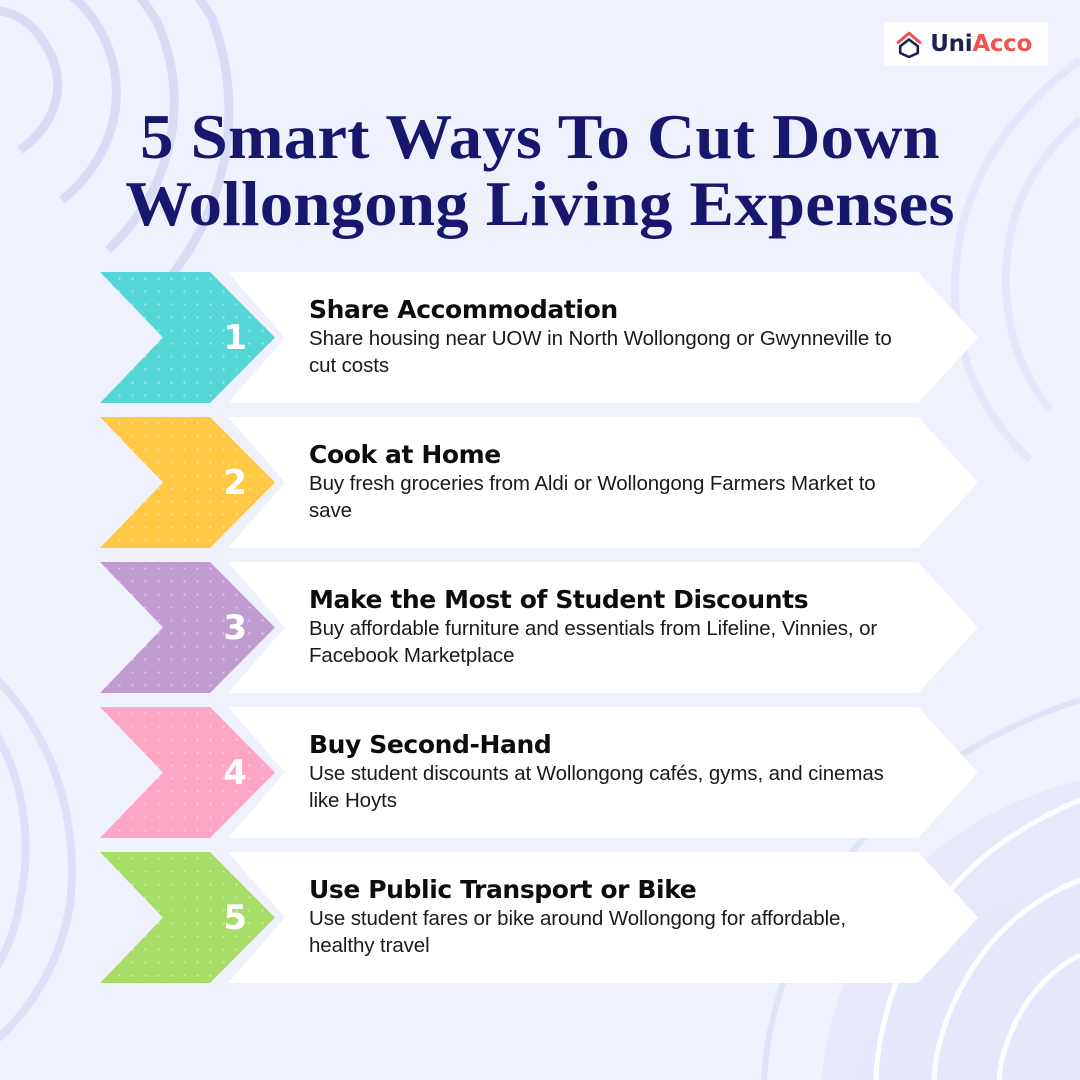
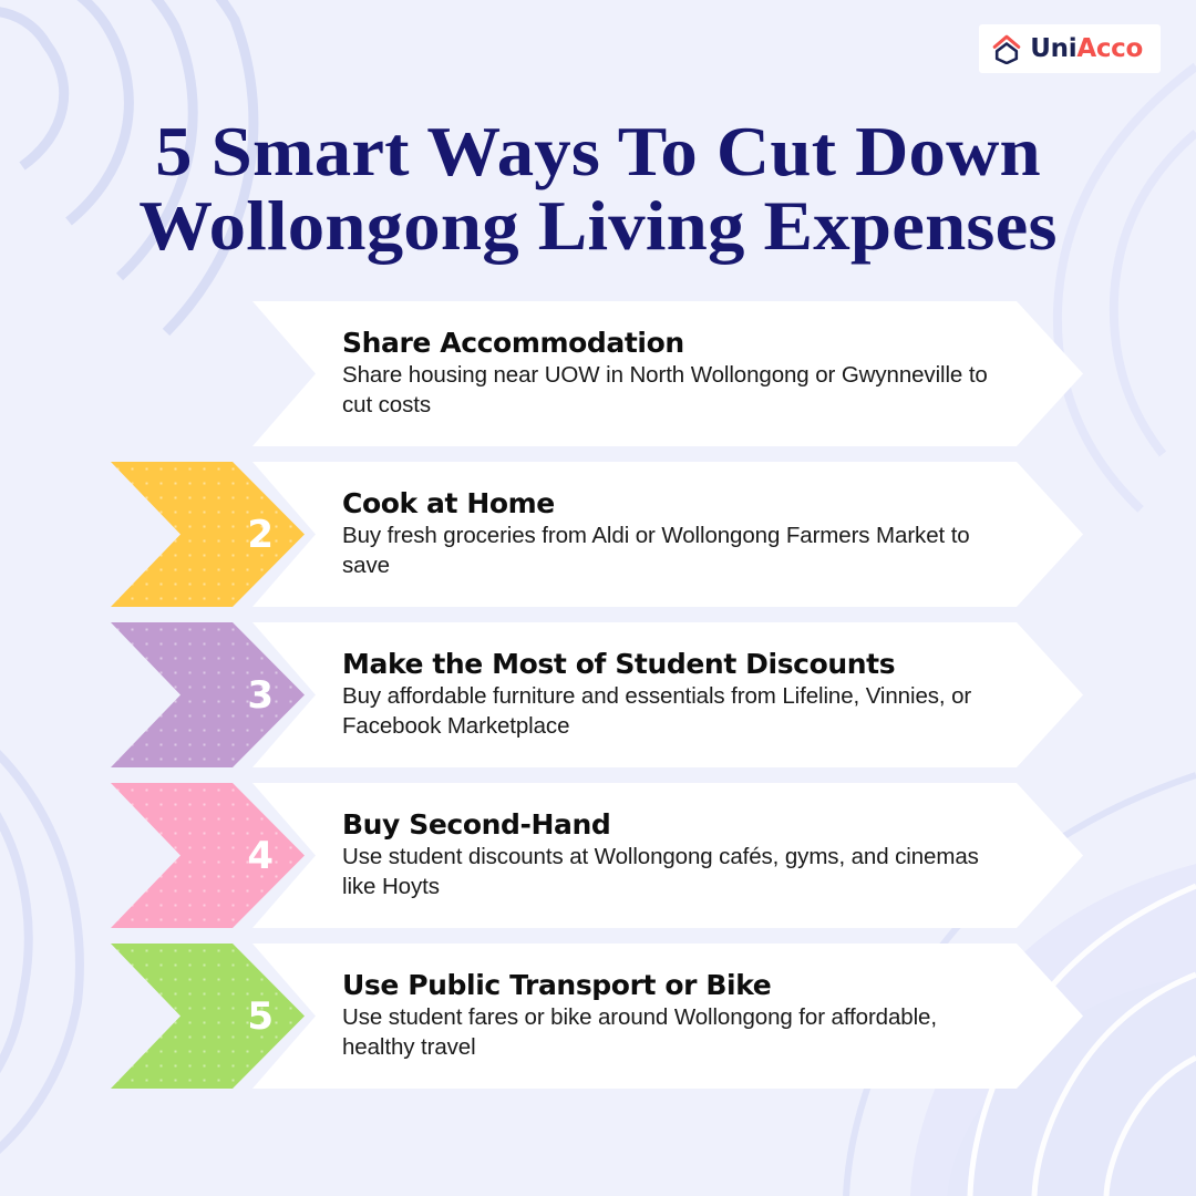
  UniAcco
  5 Smart Ways To Cut Down
  Wollongong Living Expenses
- 1
  Share Accommodation
  Share housing near UOW in North Wollongong or Gwynneville to cut costs
  2
  Cook at Home
  Buy fresh groceries from Aldi or Wollongong Farmers Market to save
  3
  Make the Most of Student Discounts
  Buy affordable furniture and essentials from Lifeline, Vinnies, or Facebook Marketplace
  4
  Buy Second-Hand
  Use student discounts at Wollongong cafés, gyms, and cinemas like Hoyts
  5
  Use Public Transport or Bike
  Use student fares or bike around Wollongong for affordable, healthy travel
